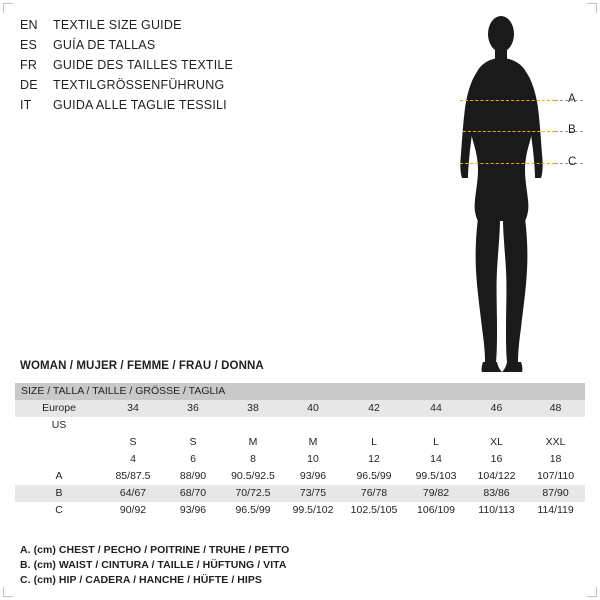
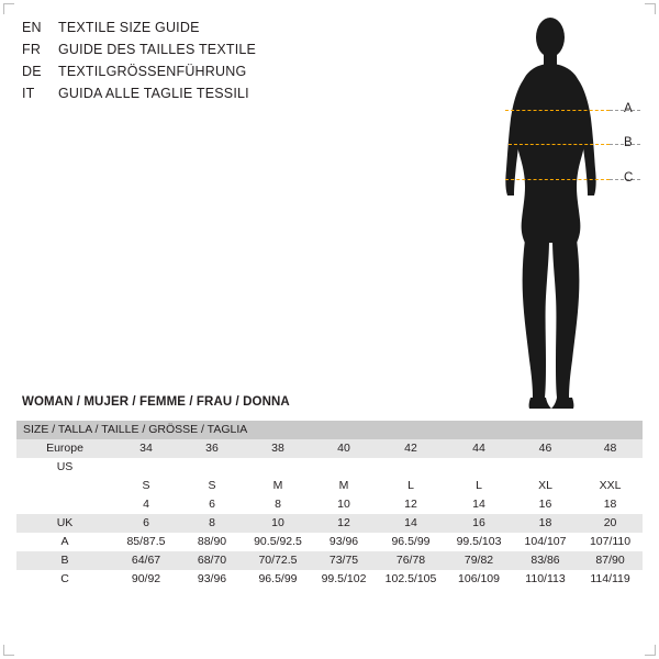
  EN
  TEXTILE SIZE GUIDE
- ES
- GUÍA DE TALLAS
  FR
  GUIDE DES TAILLES TEXTILE
  DE
  TEXTILGRÖSSENFÜHRUNG
  IT
  GUIDA ALLE TAGLIE TESSILI
  A
  B
  C
  WOMAN / MUJER / FEMME / FRAU / DONNA
  SIZE / TALLA / TAILLE / GRÖSSE / TAGLIA
  Europe	34	36	38	40	42	44	46	48
  US
  	S	S	M	M	L	L	XL	XXL
  	4	6	8	10	12	14	16	18
+ UK	6	8	10	12	14	16	18	20
- A	85/87.5	88/90	90.5/92.5	93/96	96.5/99	99.5/103	104/122	107/110
+ A	85/87.5	88/90	90.5/92.5	93/96	96.5/99	99.5/103	104/107	107/110
  B	64/67	68/70	70/72.5	73/75	76/78	79/82	83/86	87/90
  C	90/92	93/96	96.5/99	99.5/102	102.5/105	106/109	110/113	114/119
- A. (cm) CHEST / PECHO / POITRINE / TRUHE / PETTO
- B. (cm) WAIST / CINTURA / TAILLE / HÜFTUNG / VITA
- C. (cm) HIP / CADERA / HANCHE / HÜFTE / HIPS
